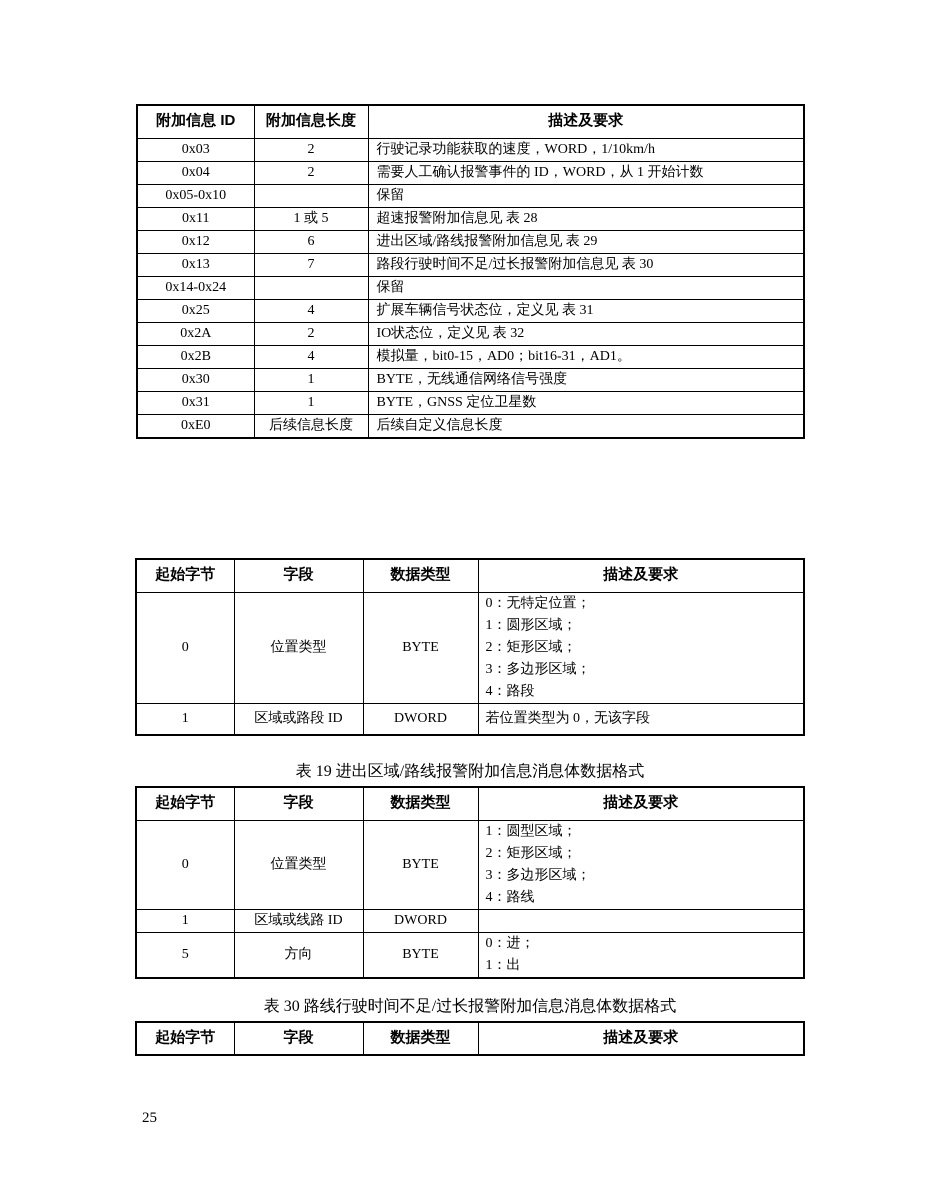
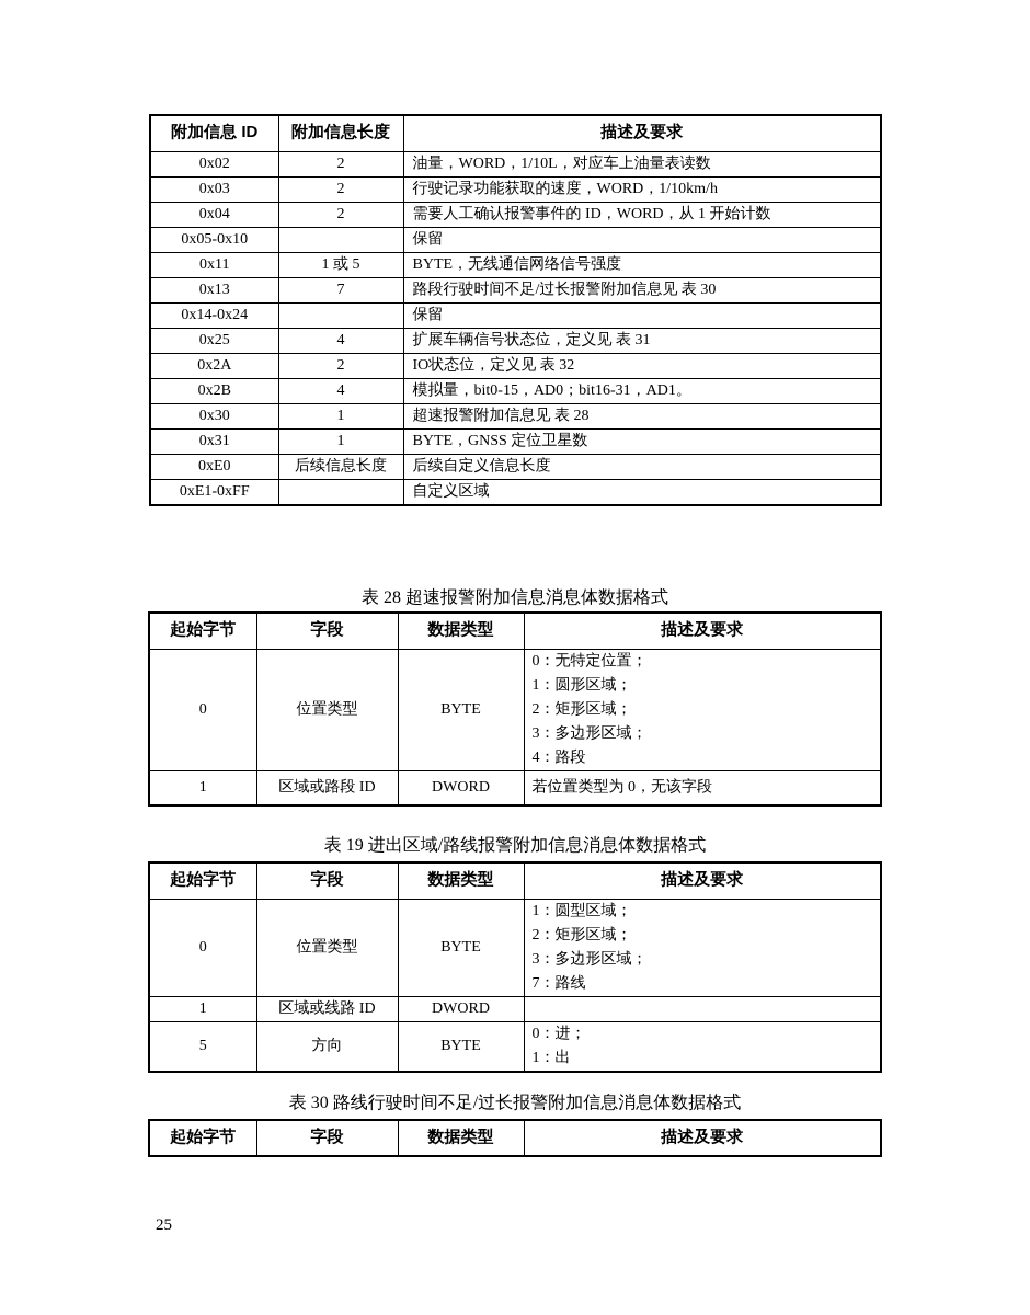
  附加信息 ID	附加信息长度	描述及要求
+ 0x02	2	油量，WORD，1/10L，对应车上油量表读数
  0x03	2	行驶记录功能获取的速度，WORD，1/10km/h
  0x04	2	需要人工确认报警事件的 ID，WORD，从 1 开始计数
  0x05-0x10		保留
- 0x11	1 或 5	超速报警附加信息见 表 28
+ 0x11	1 或 5	BYTE，无线通信网络信号强度
- 0x12	6	进出区域/路线报警附加信息见 表 29
  0x13	7	路段行驶时间不足/过长报警附加信息见 表 30
  0x14-0x24		保留
  0x25	4	扩展车辆信号状态位，定义见 表 31
  0x2A	2	IO状态位，定义见 表 32
  0x2B	4	模拟量，bit0-15，AD0；bit16-31，AD1。
- 0x30	1	BYTE，无线通信网络信号强度
+ 0x30	1	超速报警附加信息见 表 28
  0x31	1	BYTE，GNSS 定位卫星数
  0xE0	后续信息长度	后续自定义信息长度
+ 0xE1-0xFF		自定义区域
+ 表 28 超速报警附加信息消息体数据格式
  起始字节	字段	数据类型	描述及要求
  0	位置类型	BYTE	0：无特定位置；1：圆形区域；2：矩形区域；3：多边形区域；4：路段
  1	区域或路段 ID	DWORD	若位置类型为 0，无该字段
  表 19 进出区域/路线报警附加信息消息体数据格式
  起始字节	字段	数据类型	描述及要求
- 0	位置类型	BYTE	1：圆型区域；2：矩形区域；3：多边形区域；4：路线
+ 0	位置类型	BYTE	1：圆型区域；2：矩形区域；3：多边形区域；7：路线
  1	区域或线路 ID	DWORD
  5	方向	BYTE	0：进；1：出
  表 30 路线行驶时间不足/过长报警附加信息消息体数据格式
  起始字节	字段	数据类型	描述及要求
  25
